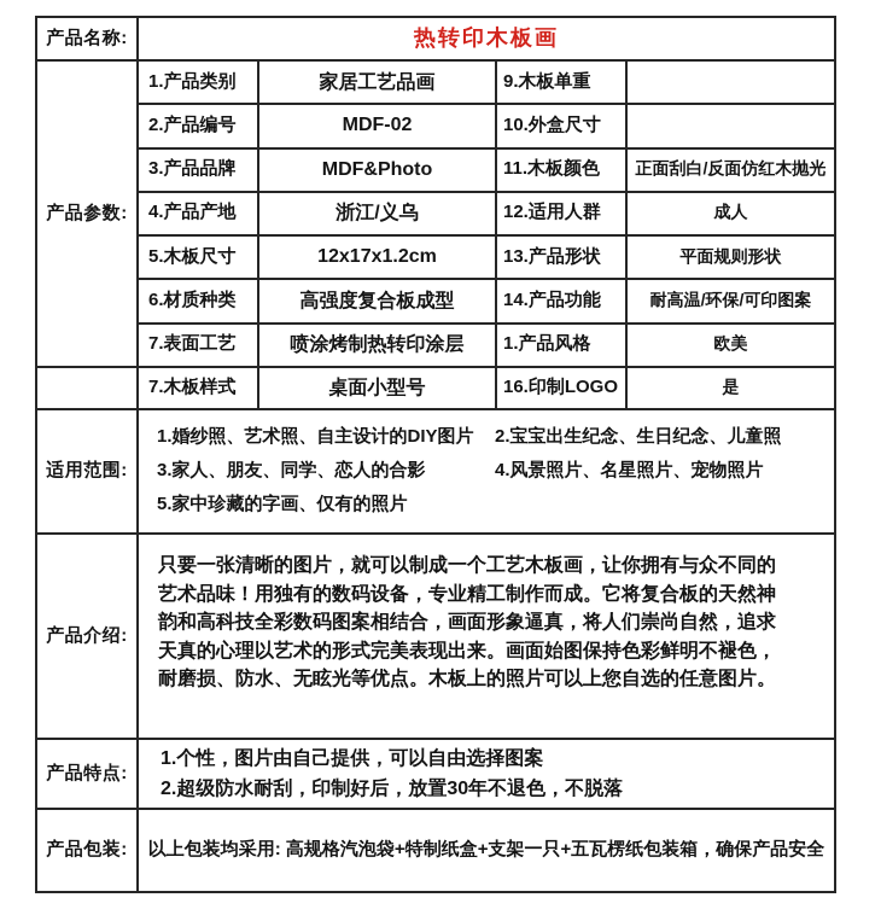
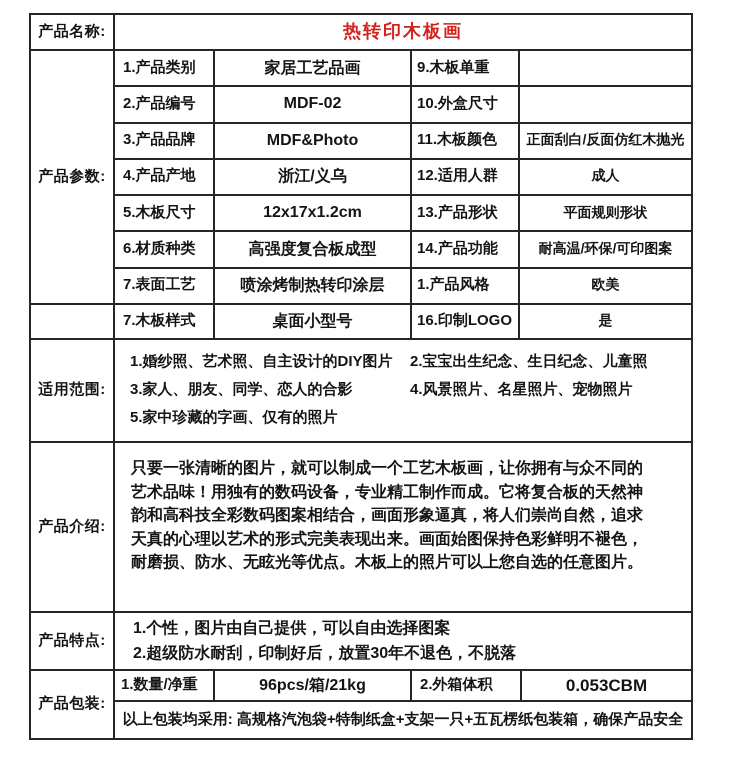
  产品名称:
  热转印木板画
  产品参数:
  1.产品类别
  家居工艺品画
  9.木板单重
  2.产品编号
  MDF-02
  10.外盒尺寸
  3.产品品牌
  MDF&Photo
  11.木板颜色
  正面刮白/反面仿红木抛光
  4.产品产地
  浙江/义乌
  12.适用人群
  成人
  5.木板尺寸
  12x17x1.2cm
  13.产品形状
  平面规则形状
  6.材质种类
  高强度复合板成型
  14.产品功能
  耐高温/环保/可印图案
  7.表面工艺
  喷涂烤制热转印涂层
  1.产品风格
  欧美
  7.木板样式
  桌面小型号
  16.印制LOGO
  是
  适用范围:
  1.婚纱照、艺术照、自主设计的DIY图片
  2.宝宝出生纪念、生日纪念、儿童照
  3.家人、朋友、同学、恋人的合影
  4.风景照片、名星照片、宠物照片
  5.家中珍藏的字画、仅有的照片
  产品介绍:
  只要一张清晰的图片，就可以制成一个工艺木板画，让你拥有与众不同的
  艺术品味！用独有的数码设备，专业精工制作而成。它将复合板的天然神
  韵和高科技全彩数码图案相结合，画面形象逼真，将人们崇尚自然，追求
  天真的心理以艺术的形式完美表现出来。画面始图保持色彩鲜明不褪色，
  耐磨损、防水、无眩光等优点。木板上的照片可以上您自选的任意图片。
  产品特点:
  1.个性，图片由自己提供，可以自由选择图案
  2.超级防水耐刮，印制好后，放置30年不退色，不脱落
  产品包装:
+ 1.数量/净重
+ 96pcs/箱/21kg
+ 2.外箱体积
+ 0.053CBM
  以上包装均采用: 高规格汽泡袋+特制纸盒+支架一只+五瓦楞纸包装箱，确保产品安全
